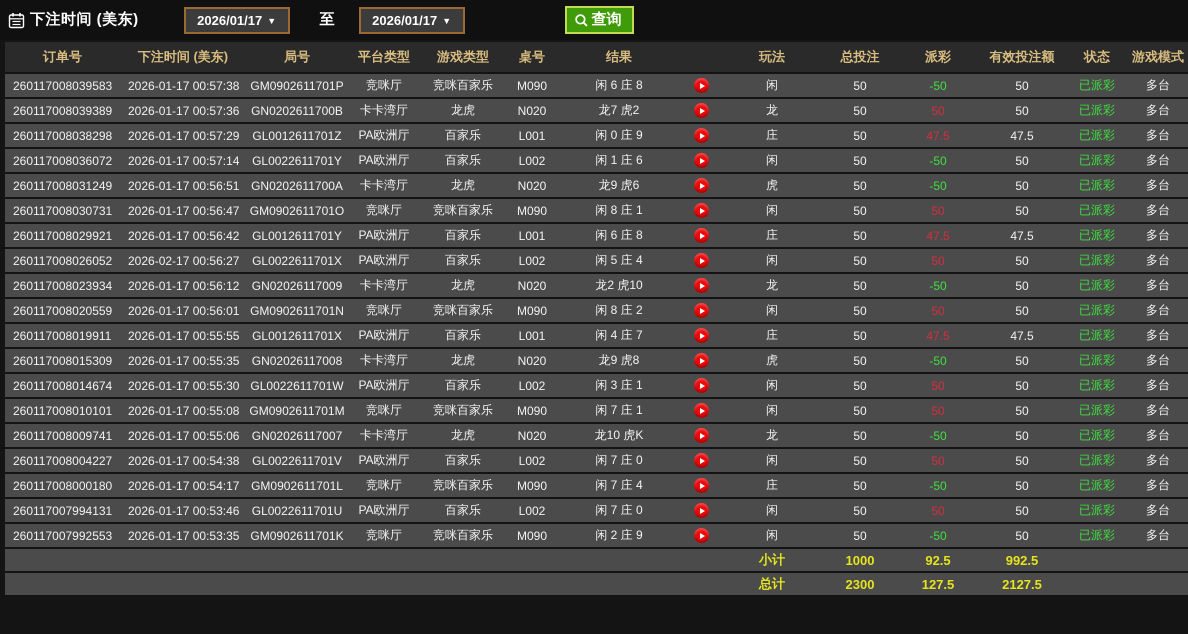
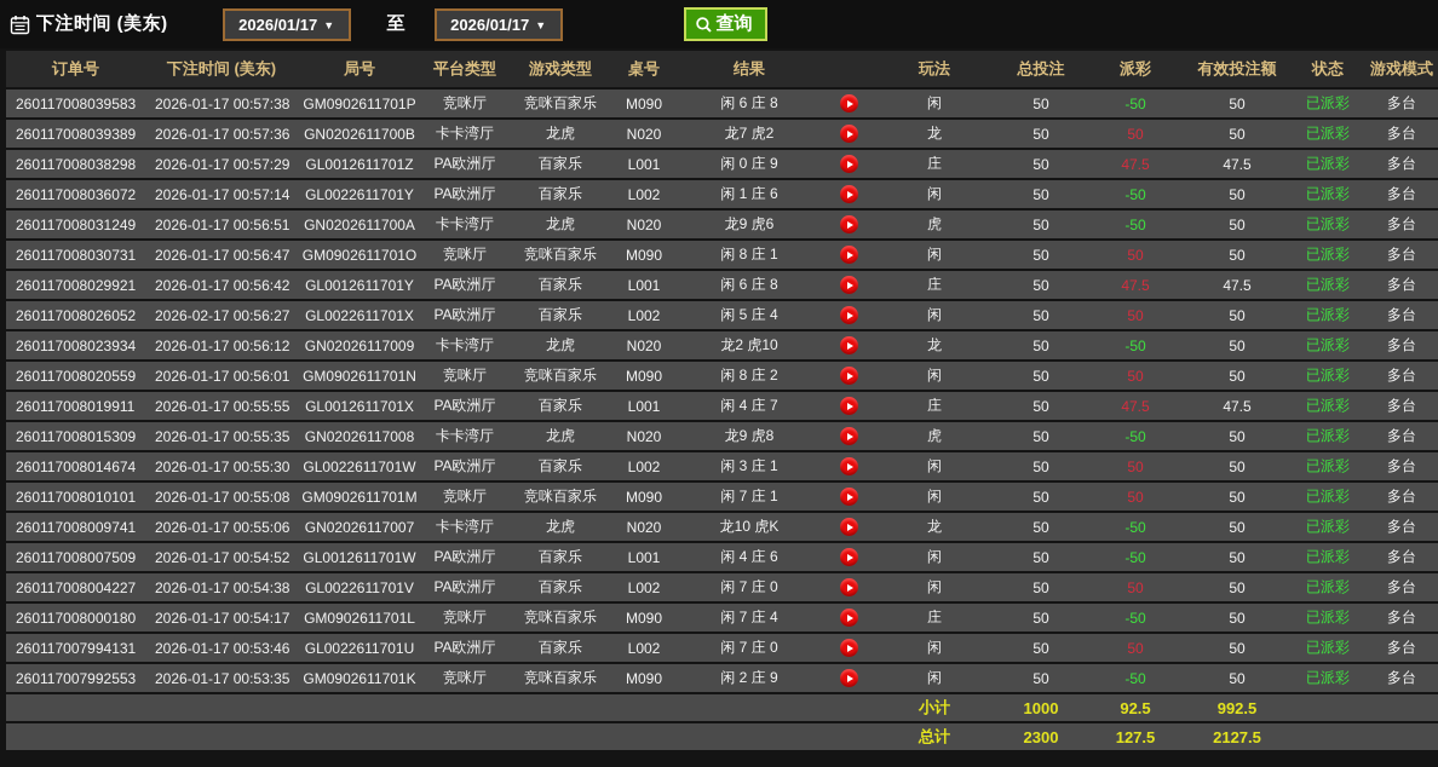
  下注时间 (美东)
  2026/01/17
  ▼
  至
  2026/01/17
  ▼
  查询
  订单号	下注时间 (美东)	局号	平台类型	游戏类型	桌号	结果		玩法	总投注	派彩	有效投注额	状态	游戏模式
  260117008039583	2026-01-17 00:57:38	GM0902611701P	竞咪厅	竞咪百家乐	M090	闲 6 庄 8		闲	50	-50	50	已派彩	多台
  260117008039389	2026-01-17 00:57:36	GN0202611700B	卡卡湾厅	龙虎	N020	龙7 虎2		龙	50	50	50	已派彩	多台
  260117008038298	2026-01-17 00:57:29	GL0012611701Z	PA欧洲厅	百家乐	L001	闲 0 庄 9		庄	50	47.5	47.5	已派彩	多台
  260117008036072	2026-01-17 00:57:14	GL0022611701Y	PA欧洲厅	百家乐	L002	闲 1 庄 6		闲	50	-50	50	已派彩	多台
  260117008031249	2026-01-17 00:56:51	GN0202611700A	卡卡湾厅	龙虎	N020	龙9 虎6		虎	50	-50	50	已派彩	多台
  260117008030731	2026-01-17 00:56:47	GM0902611701O	竞咪厅	竞咪百家乐	M090	闲 8 庄 1		闲	50	50	50	已派彩	多台
  260117008029921	2026-01-17 00:56:42	GL0012611701Y	PA欧洲厅	百家乐	L001	闲 6 庄 8		庄	50	47.5	47.5	已派彩	多台
  260117008026052	2026-02-17 00:56:27	GL0022611701X	PA欧洲厅	百家乐	L002	闲 5 庄 4		闲	50	50	50	已派彩	多台
  260117008023934	2026-01-17 00:56:12	GN02026117009	卡卡湾厅	龙虎	N020	龙2 虎10		龙	50	-50	50	已派彩	多台
  260117008020559	2026-01-17 00:56:01	GM0902611701N	竞咪厅	竞咪百家乐	M090	闲 8 庄 2		闲	50	50	50	已派彩	多台
  260117008019911	2026-01-17 00:55:55	GL0012611701X	PA欧洲厅	百家乐	L001	闲 4 庄 7		庄	50	47.5	47.5	已派彩	多台
  260117008015309	2026-01-17 00:55:35	GN02026117008	卡卡湾厅	龙虎	N020	龙9 虎8		虎	50	-50	50	已派彩	多台
  260117008014674	2026-01-17 00:55:30	GL0022611701W	PA欧洲厅	百家乐	L002	闲 3 庄 1		闲	50	50	50	已派彩	多台
  260117008010101	2026-01-17 00:55:08	GM0902611701M	竞咪厅	竞咪百家乐	M090	闲 7 庄 1		闲	50	50	50	已派彩	多台
  260117008009741	2026-01-17 00:55:06	GN02026117007	卡卡湾厅	龙虎	N020	龙10 虎K		龙	50	-50	50	已派彩	多台
+ 260117008007509	2026-01-17 00:54:52	GL0012611701W	PA欧洲厅	百家乐	L001	闲 4 庄 6		闲	50	-50	50	已派彩	多台
  260117008004227	2026-01-17 00:54:38	GL0022611701V	PA欧洲厅	百家乐	L002	闲 7 庄 0		闲	50	50	50	已派彩	多台
  260117008000180	2026-01-17 00:54:17	GM0902611701L	竞咪厅	竞咪百家乐	M090	闲 7 庄 4		庄	50	-50	50	已派彩	多台
  260117007994131	2026-01-17 00:53:46	GL0022611701U	PA欧洲厅	百家乐	L002	闲 7 庄 0		闲	50	50	50	已派彩	多台
  260117007992553	2026-01-17 00:53:35	GM0902611701K	竞咪厅	竞咪百家乐	M090	闲 2 庄 9		闲	50	-50	50	已派彩	多台
  	小计	1000	92.5	992.5
  	总计	2300	127.5	2127.5
